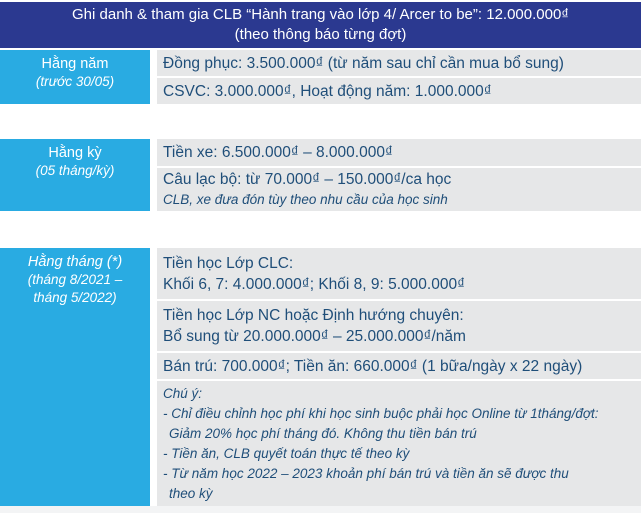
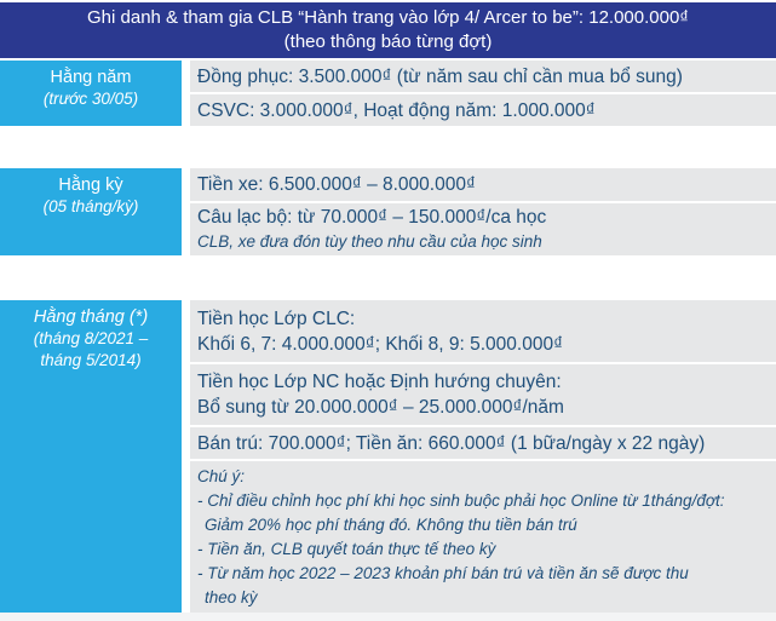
  Ghi danh & tham gia CLB “Hành trang vào lớp 4/ Arcer to be”: 12.000.000₫
  (theo thông báo từng đợt)
  Hằng năm
  (trước 30/05)
  Đồng phục: 3.500.000₫ (từ năm sau chỉ cần mua bổ sung)
  CSVC: 3.000.000₫, Hoạt động năm: 1.000.000₫
  Hằng kỳ
  (05 tháng/kỳ)
  Tiền xe: 6.500.000₫ – 8.000.000₫
  Câu lạc bộ: từ 70.000₫ – 150.000₫/ca học
  CLB, xe đưa đón tùy theo nhu cầu của học sinh
  Hằng tháng (*)
  (tháng 8/2021 –
- tháng 5/2022)
+ tháng 5/2014)
  Tiền học Lớp CLC:
  Khối 6, 7: 4.000.000₫; Khối 8, 9: 5.000.000₫
  Tiền học Lớp NC hoặc Định hướng chuyên:
  Bổ sung từ 20.000.000₫ – 25.000.000₫/năm
  Bán trú: 700.000₫; Tiền ăn: 660.000₫ (1 bữa/ngày x 22 ngày)
  Chú ý:
  - Chỉ điều chỉnh học phí khi học sinh buộc phải học Online từ 1tháng/đợt:
  Giảm 20% học phí tháng đó. Không thu tiền bán trú
  - Tiền ăn, CLB quyết toán thực tế theo kỳ
  - Từ năm học 2022 – 2023 khoản phí bán trú và tiền ăn sẽ được thu
  theo kỳ
